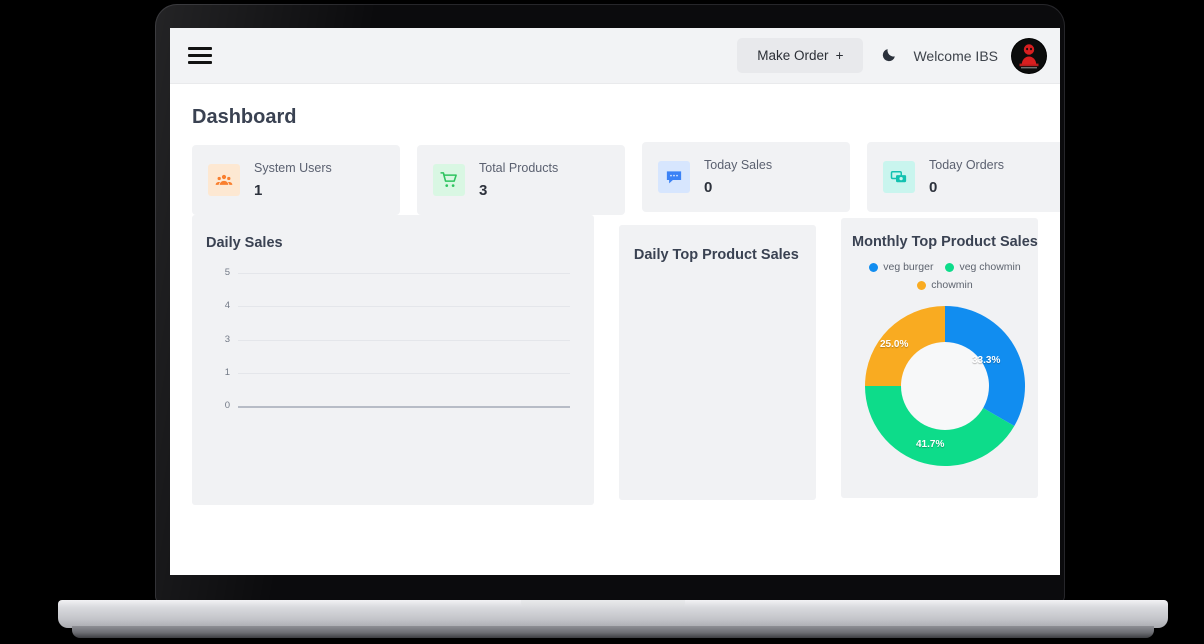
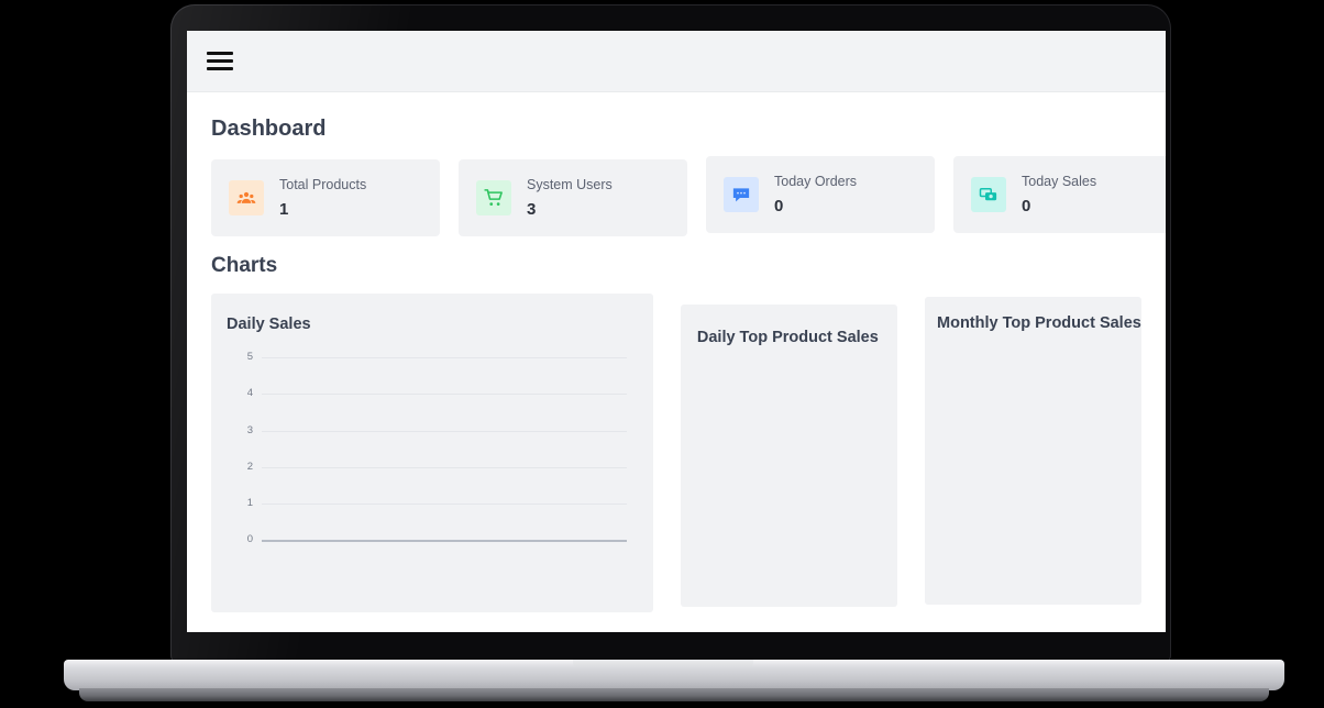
- Make Order +
- Welcome IBS
  Dashboard
- System Users
+ Total Products
  1
- Total Products
+ System Users
  3
- Today Sales
+ Today Orders
  0
- Today Orders
+ Today Sales
  0
+ Charts
  Daily Sales
  5
  4
  3
+ 2
  1
  0
  Daily Top Product Sales
  Monthly Top Product Sales
- veg burger
- veg chowmin
- chowmin
- 33.3%
- 41.7%
- 25.0%
